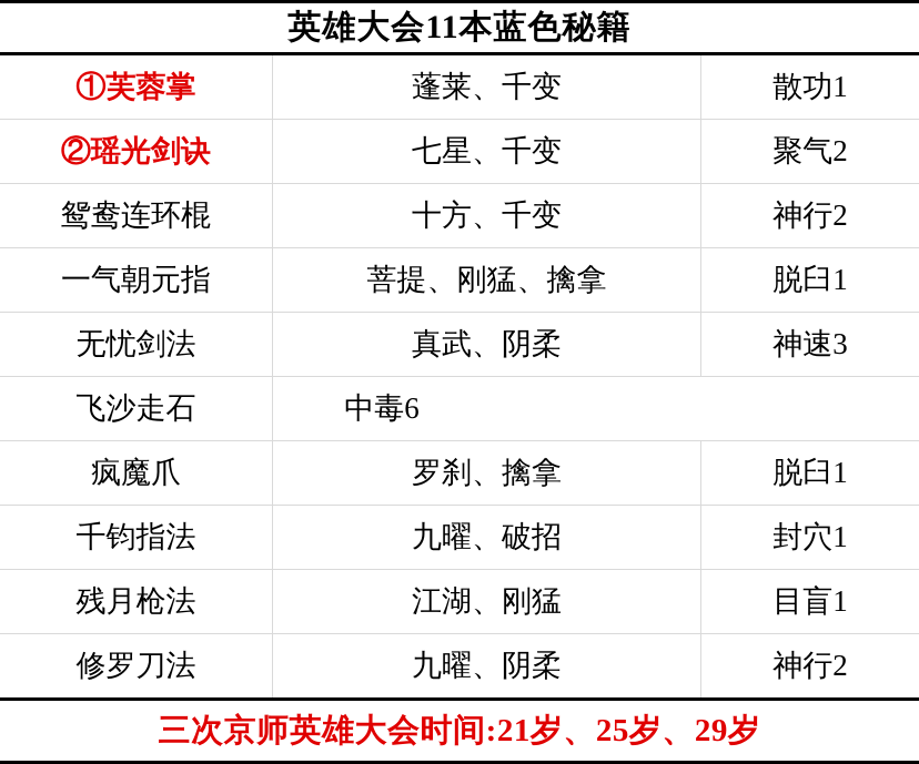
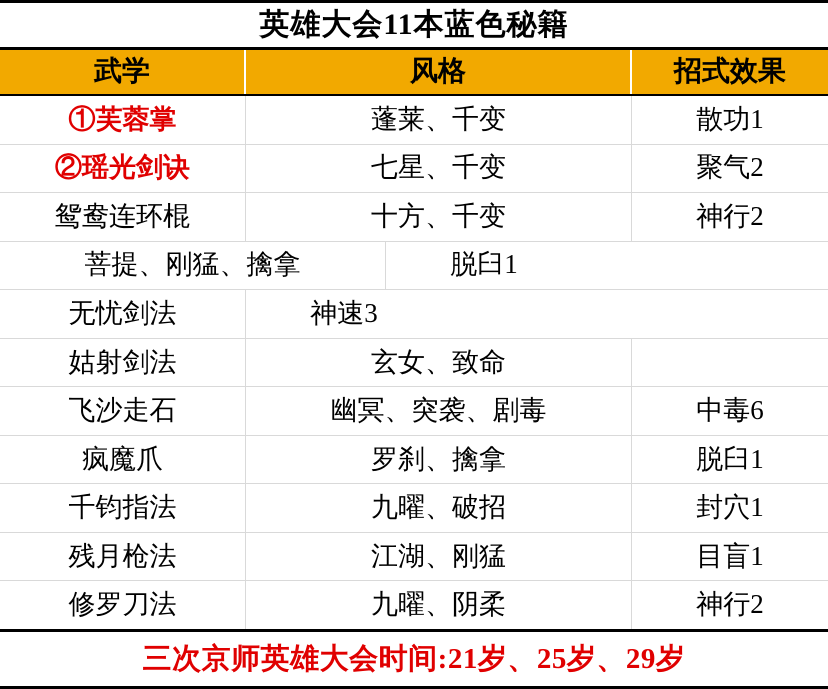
  英雄大会11本蓝色秘籍
+ 武学
+ 风格
+ 招式效果
  ①芙蓉掌
  蓬莱、千变
  散功1
  ②瑶光剑诀
  七星、千变
  聚气2
  鸳鸯连环棍
  十方、千变
  神行2
- 一气朝元指
  菩提、刚猛、擒拿
  脱臼1
  无忧剑法
- 真武、阴柔
  神速3
+ 姑射剑法
+ 玄女、致命
  飞沙走石
+ 幽冥、突袭、剧毒
  中毒6
  疯魔爪
  罗刹、擒拿
  脱臼1
  千钧指法
  九曜、破招
  封穴1
  残月枪法
  江湖、刚猛
  目盲1
  修罗刀法
  九曜、阴柔
  神行2
  三次京师英雄大会时间:21岁、25岁、29岁
